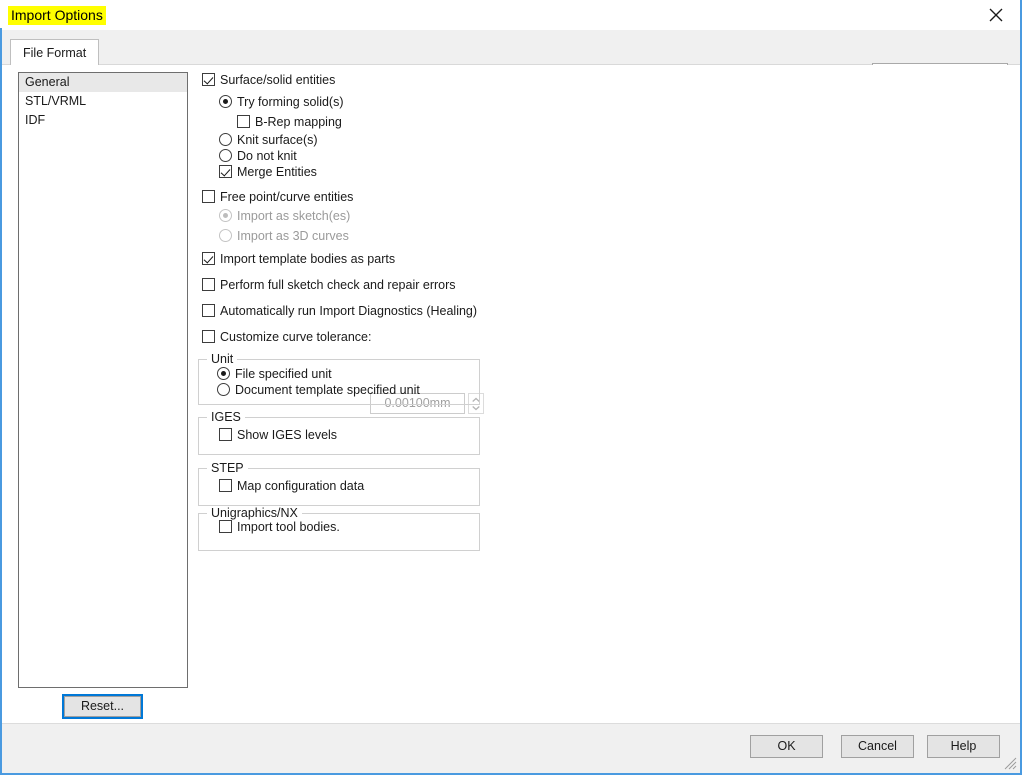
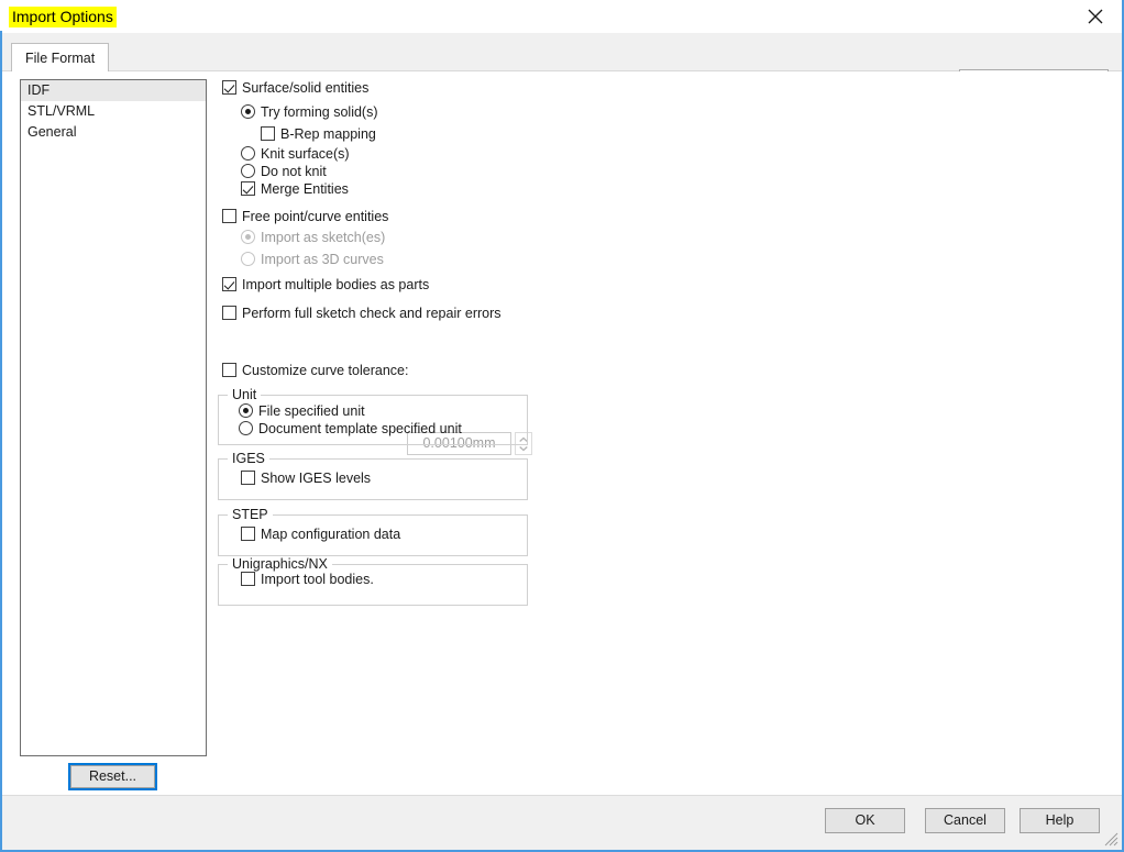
  Import Options
  File Format
- General
+ IDF
  STL/VRML
- IDF
+ General
  Reset...
  Surface/solid entities
  Try forming solid(s)
  B-Rep mapping
  Knit surface(s)
  Do not knit
  Merge Entities
  Free point/curve entities
  Import as sketch(es)
  Import as 3D curves
- Import template bodies as parts
+ Import multiple bodies as parts
  Perform full sketch check and repair errors
- Automatically run Import Diagnostics (Healing)
  Customize curve tolerance:
  0.00100mm
  Unit
  File specified unit
  Document template specified unit
  IGES
  Show IGES levels
  STEP
  Map configuration data
  Unigraphics/NX
  Import tool bodies.
  OK
  Cancel
  Help
